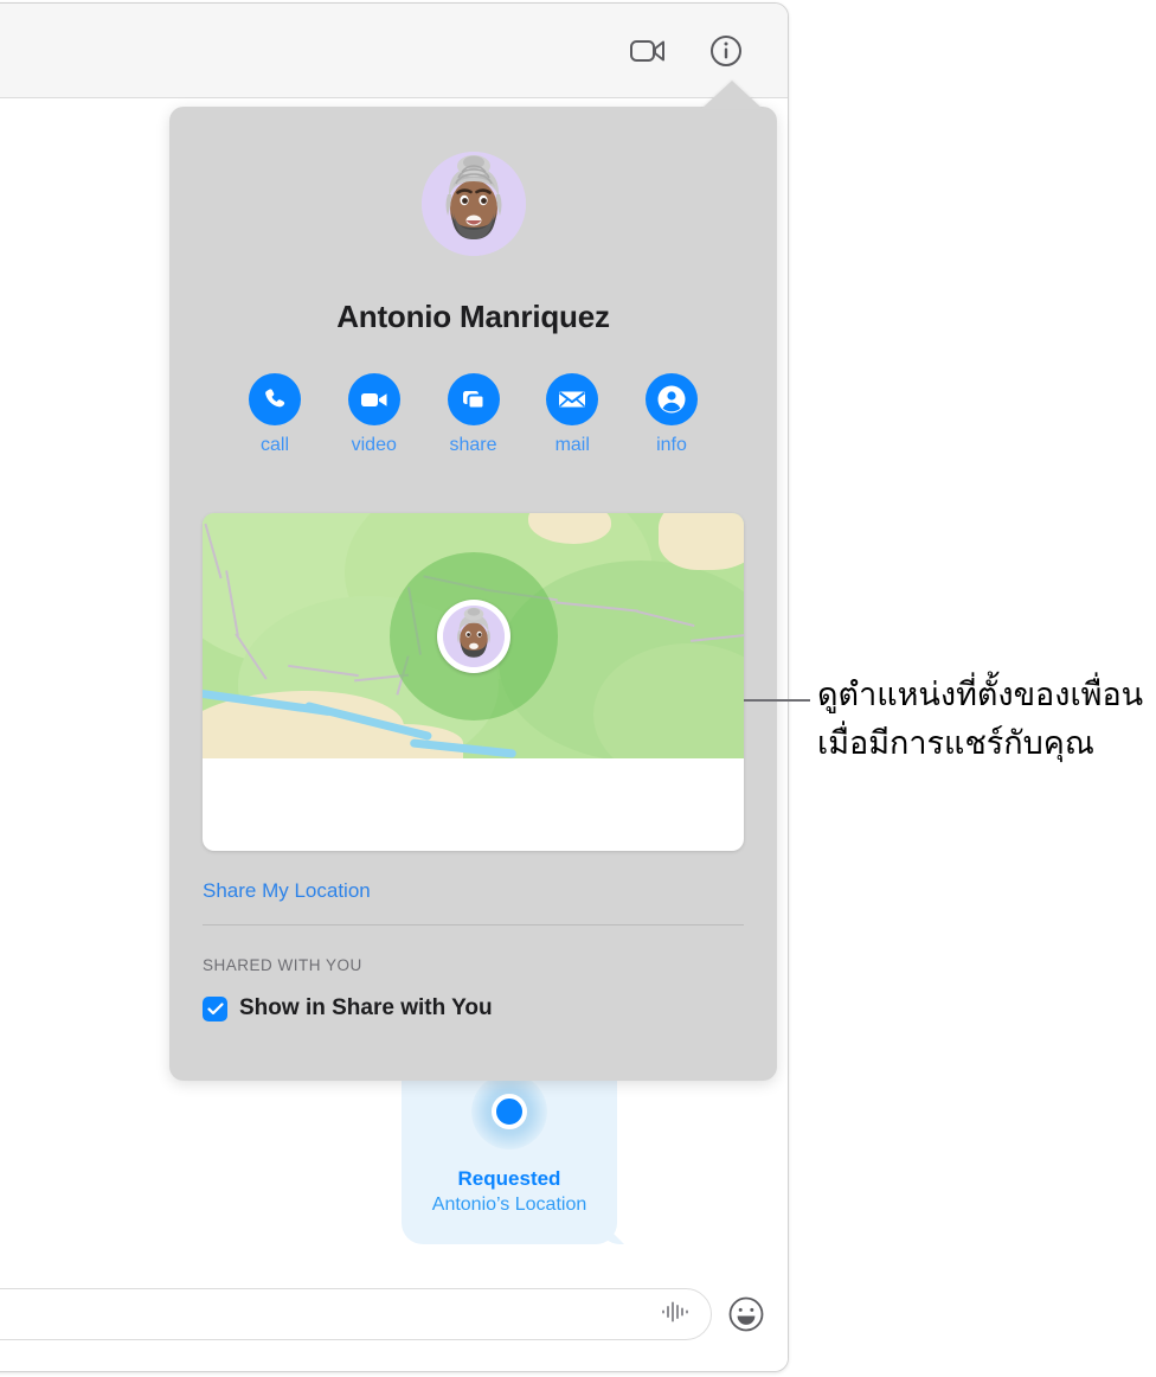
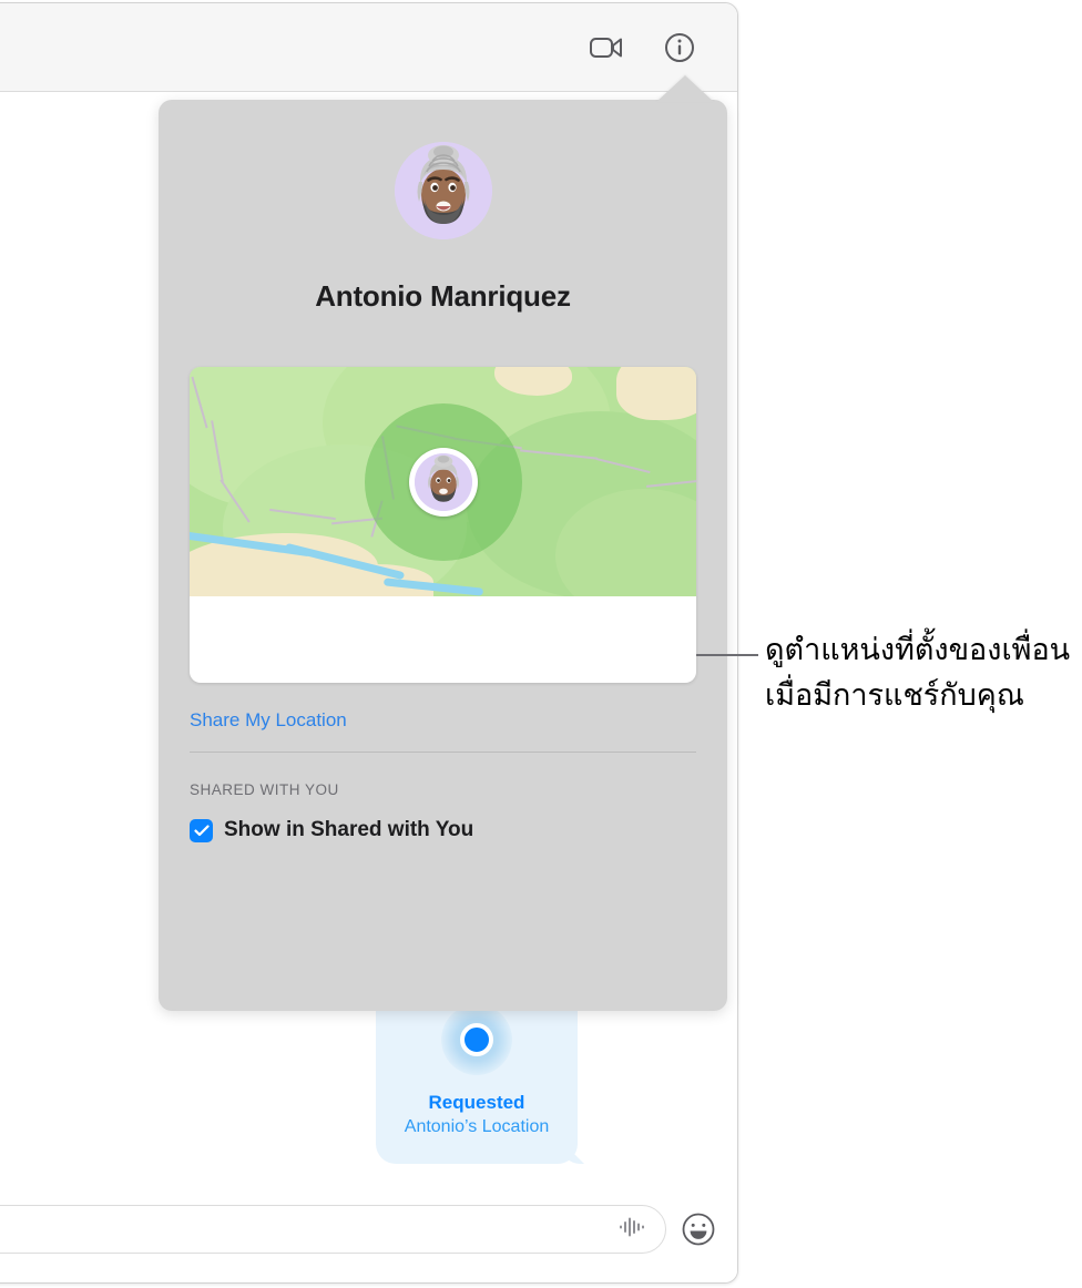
  Requested
  Antonio’s Location
  Antonio Manriquez
- call
- video
- share
- mail
- info
  Share My Location
  SHARED WITH YOU
- Show in Share with You
+ Show in Shared with You
  ดูตำแหน่งที่ตั้งของเพื่อนเมื่อมีการแชร์กับคุณ
